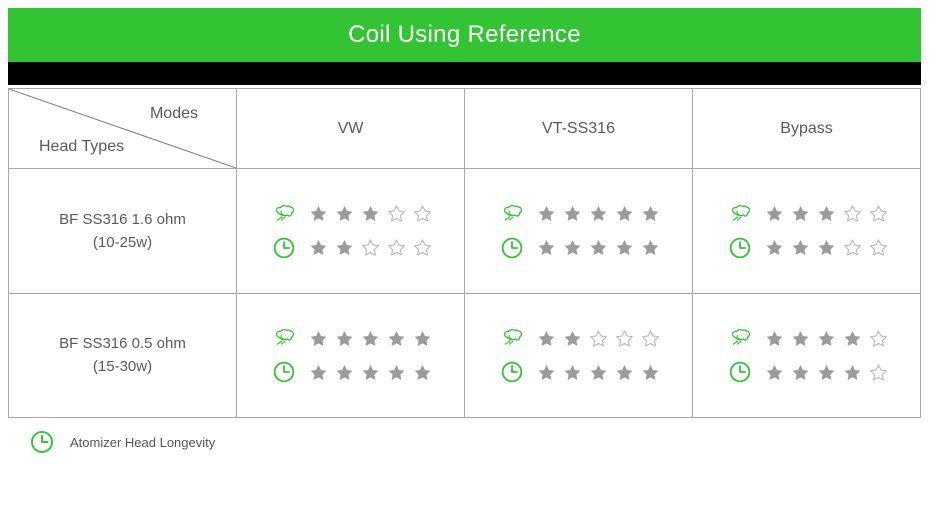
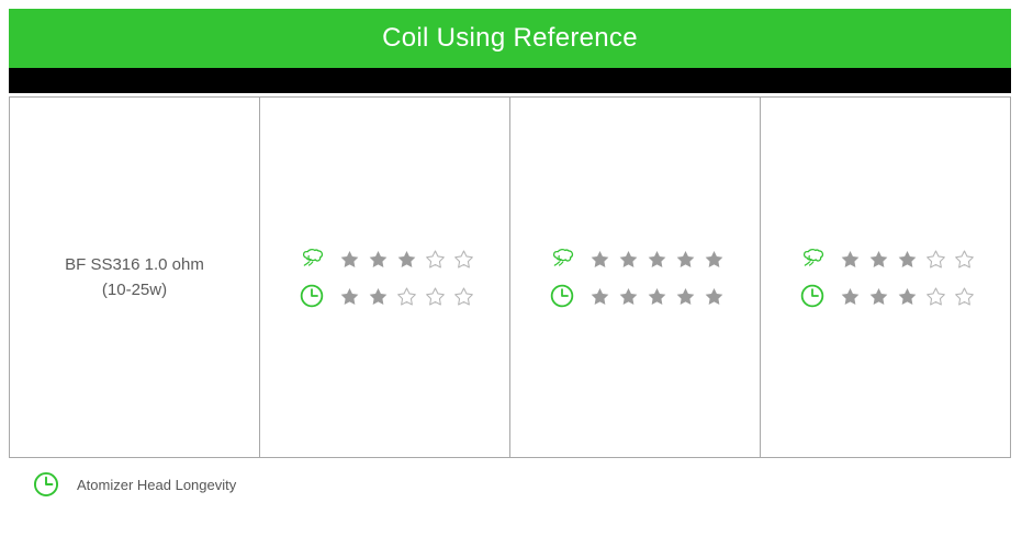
  Coil Using Reference
- ModesHead Types	VW	VT-SS316	Bypass
- BF SS316 1.6 ohm(10-25w)
+ BF SS316 1.0 ohm(10-25w)
- BF SS316 0.5 ohm(15-30w)
  Atomizer Head Longevity
